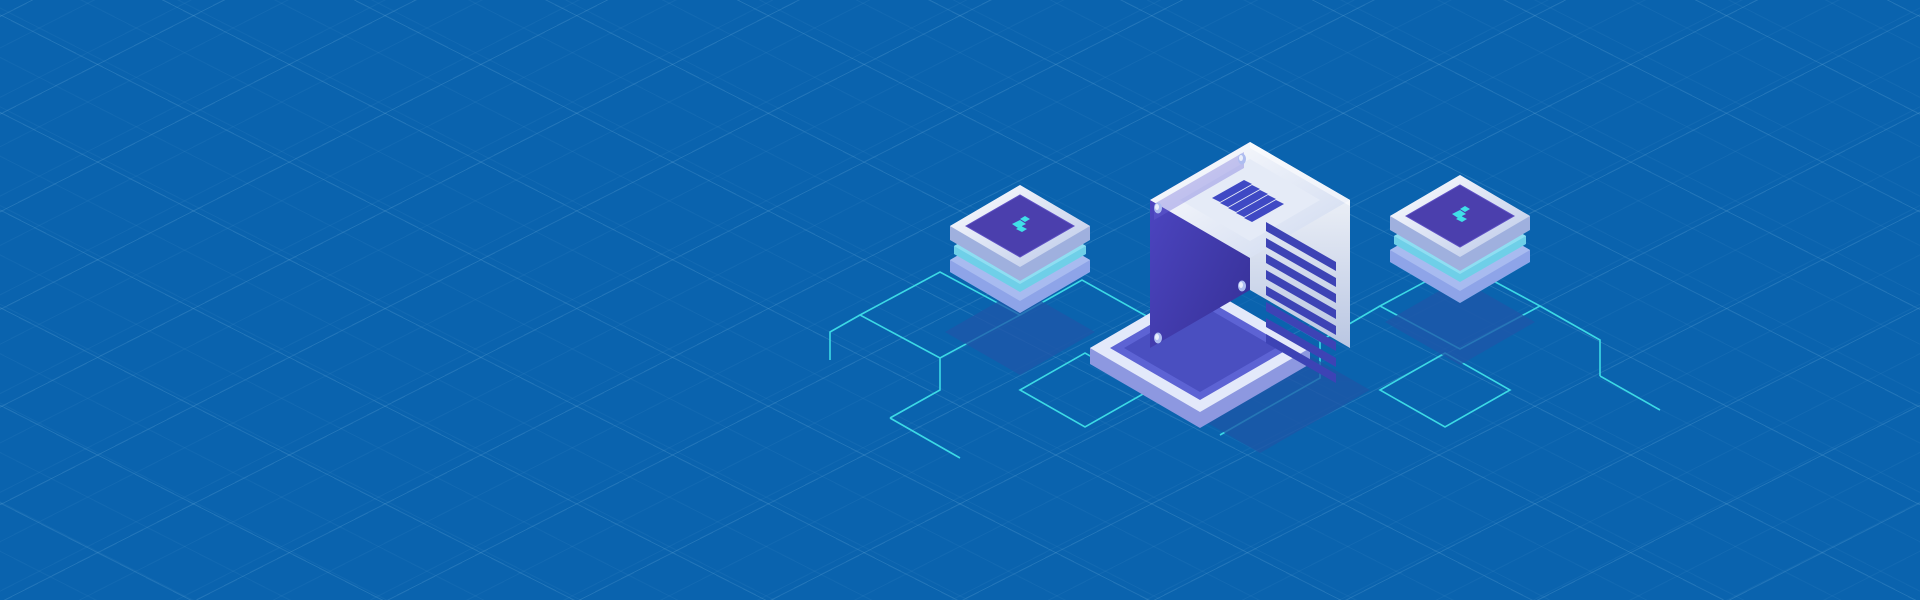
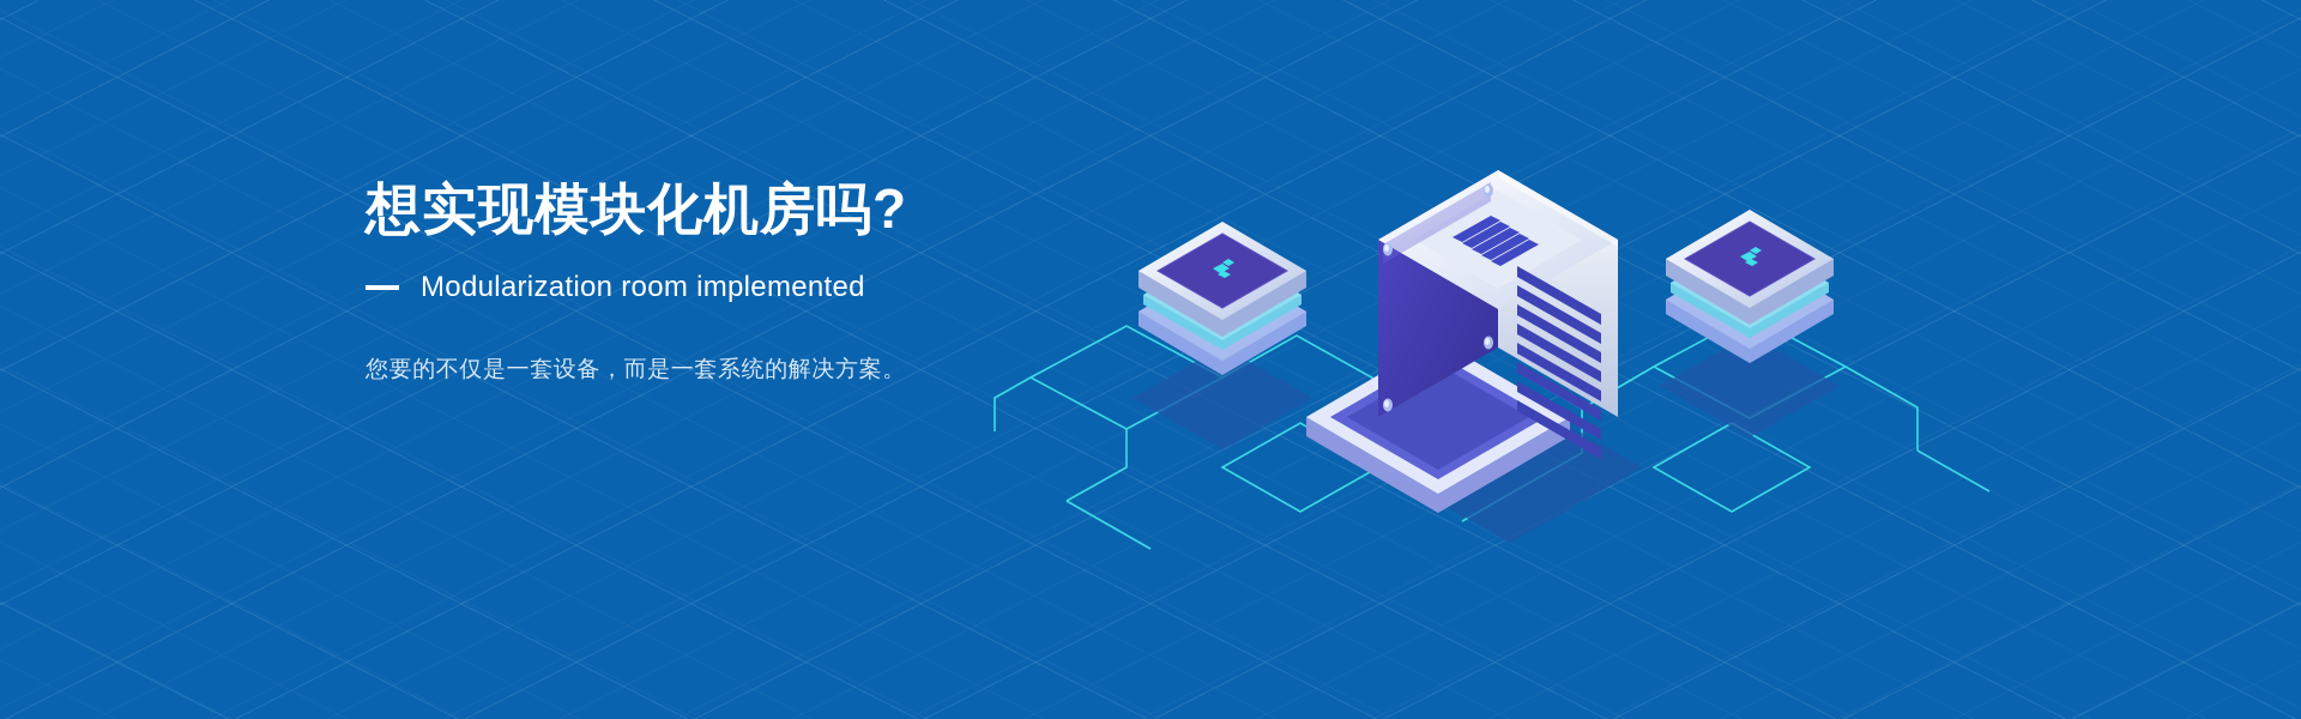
+ 想实现模块化机房吗?
+ Modularization room implemented
+ 您要的不仅是一套设备，而是一套系统的解决方案。
